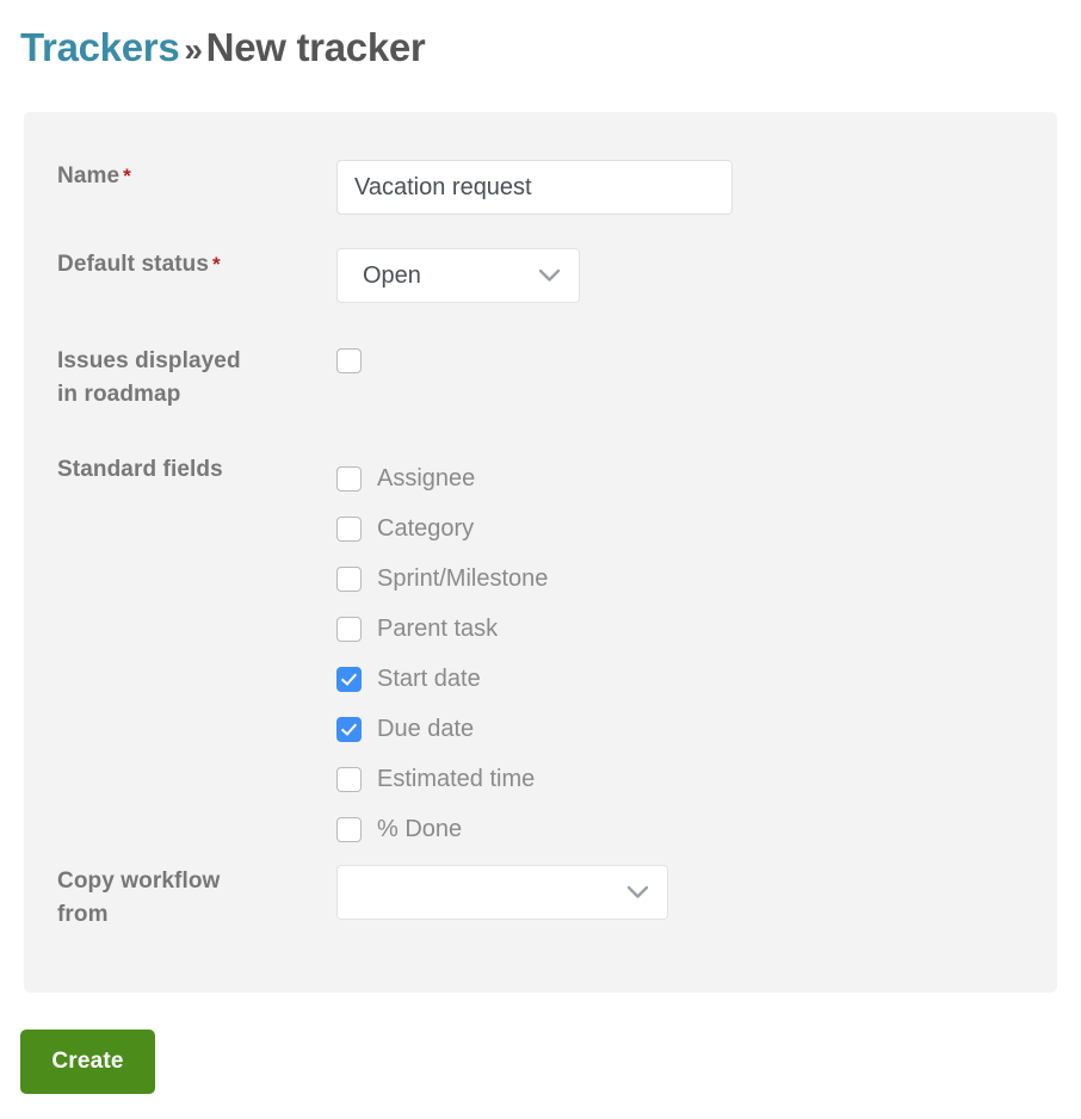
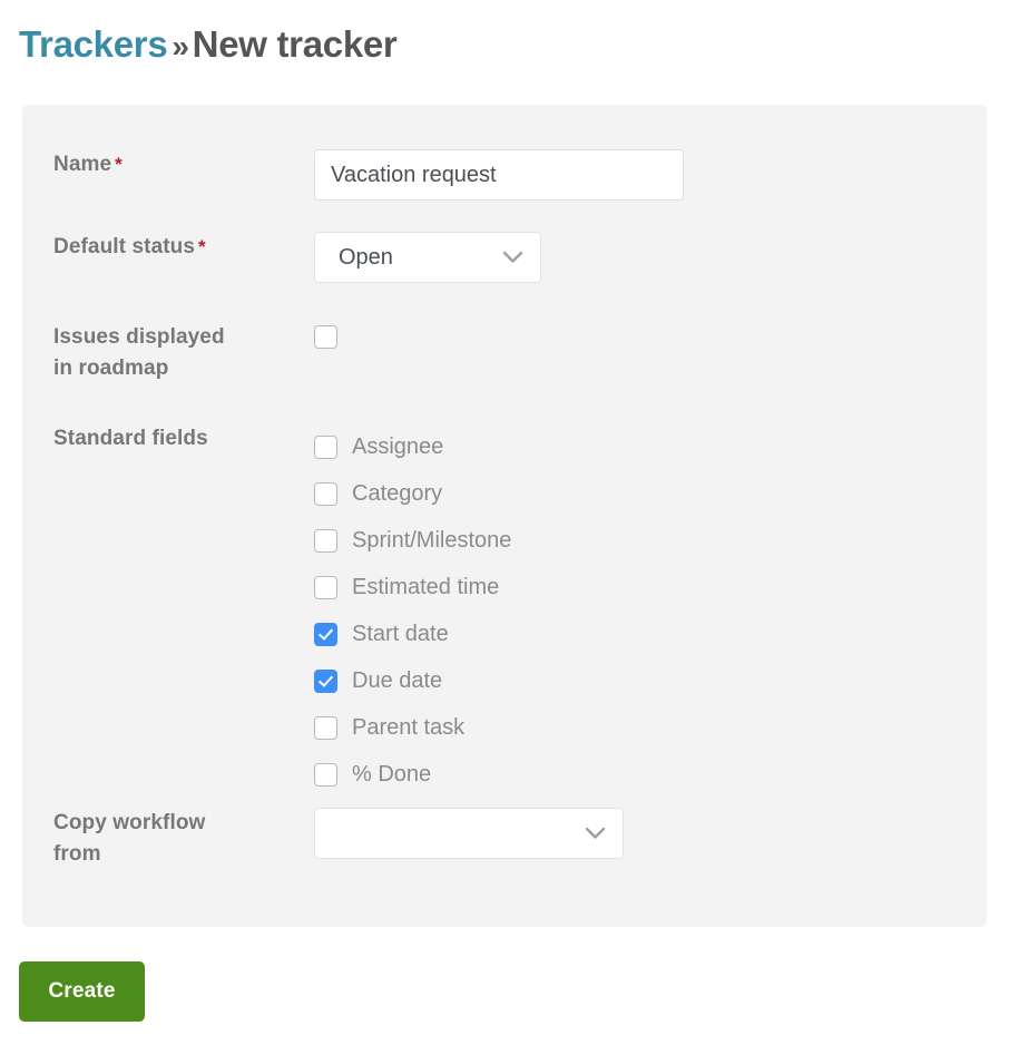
  Trackers »New tracker
  Name *
  Vacation request
  Default status *
  Open
  Issues displayed
  in roadmap
  Standard fields
  Assignee
  Category
  Sprint/Milestone
- Parent task
+ Estimated time
  Start date
  Due date
- Estimated time
+ Parent task
  % Done
  Copy workflow
  from
  Create
